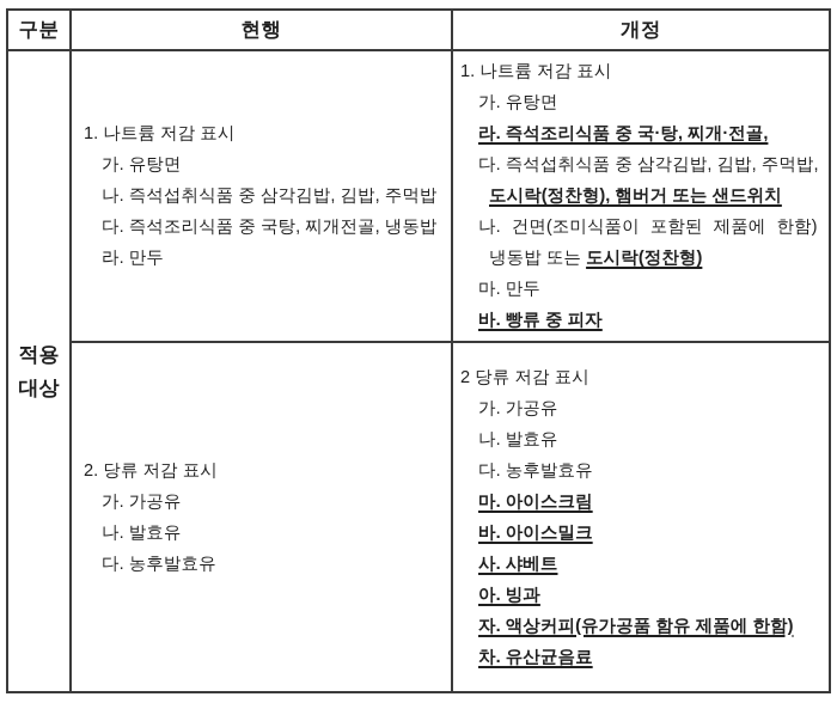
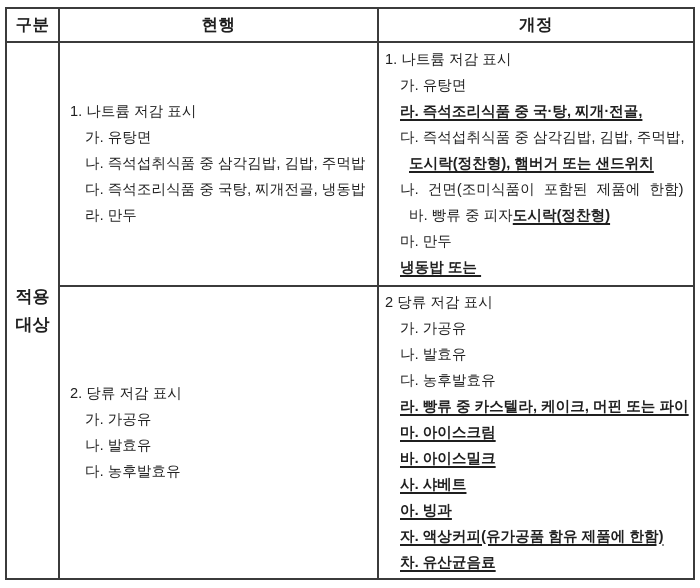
  구분
  현행
  개정
  적용
  대상
  1. 나트륨 저감 표시
  가. 유탕면
  나. 즉석섭취식품 중 삼각김밥, 김밥, 주먹밥
  다. 즉석조리식품 중 국탕, 찌개전골, 냉동밥
  라. 만두
  1. 나트륨 저감 표시
  가. 유탕면
  라. 즉석조리식품 중 국·탕, 찌개·전골,
  다. 즉석섭취식품 중 삼각김밥, 김밥, 주먹밥,
  도시락(정찬형), 햄버거 또는 샌드위치
  나. 건면(조미식품이 포함된 제품에 한함)
- 냉동밥 또는 도시락(정찬형)
+ 바. 빵류 중 피자도시락(정찬형)
  마. 만두
- 바. 빵류 중 피자
+ 냉동밥 또는
  2. 당류 저감 표시
  가. 가공유
  나. 발효유
  다. 농후발효유
  2 당류 저감 표시
  가. 가공유
  나. 발효유
  다. 농후발효유
+ 라. 빵류 중 카스텔라, 케이크, 머핀 또는 파이
  마. 아이스크림
  바. 아이스밀크
  사. 샤베트
  아. 빙과
  자. 액상커피(유가공품 함유 제품에 한함)
  차. 유산균음료
